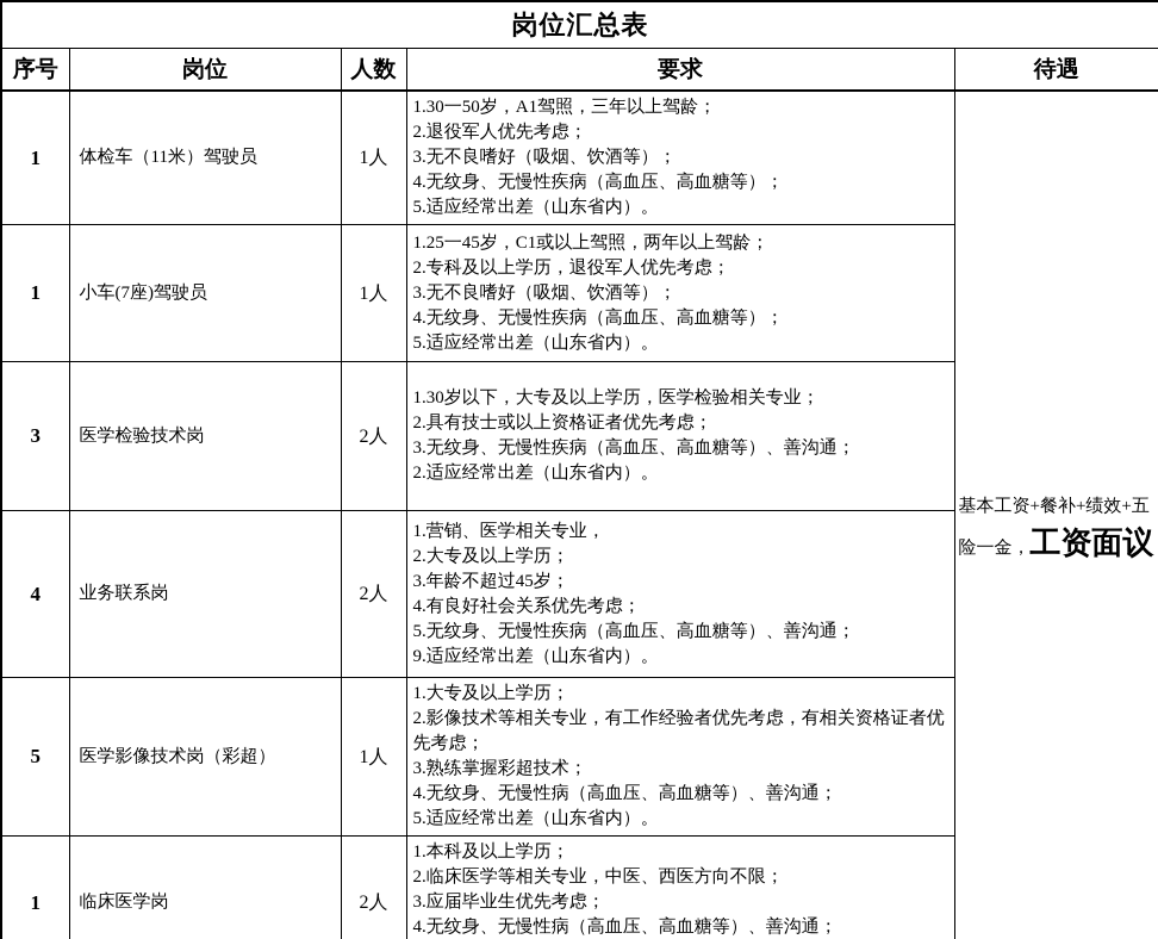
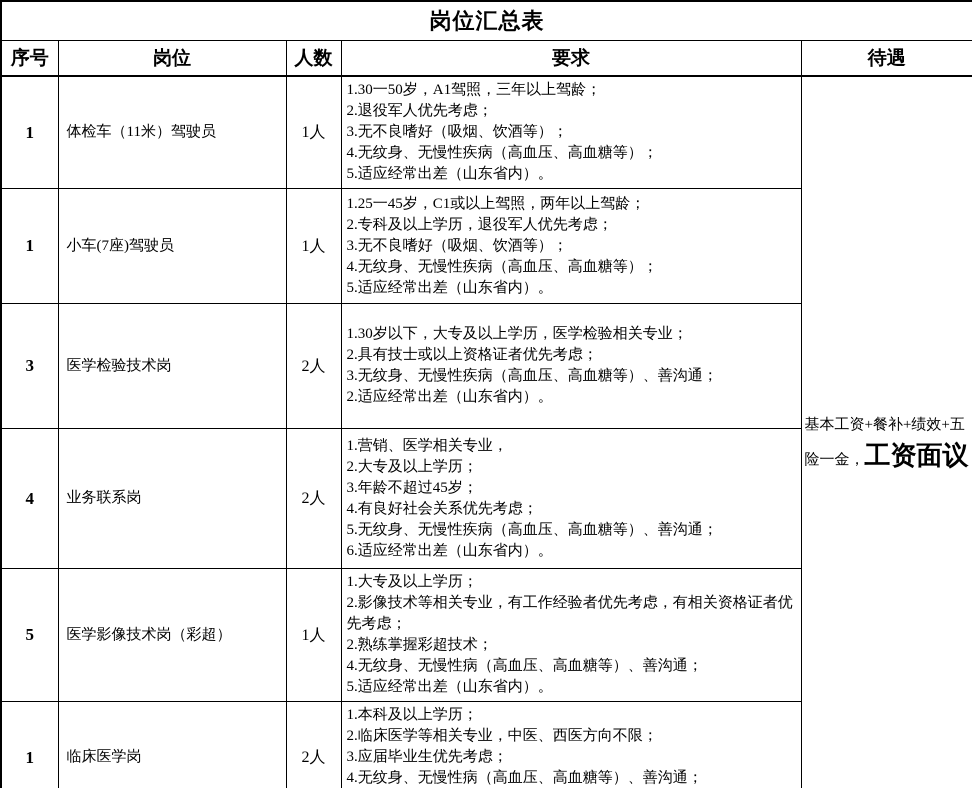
  岗位汇总表
  序号	岗位	人数	要求	待遇
  1	体检车（11米）驾驶员	1人	1.30一50岁，A1驾照，三年以上驾龄； 2.退役军人优先考虑； 3.无不良嗜好（吸烟、饮酒等）； 4.无纹身、无慢性疾病（高血压、高血糖等）； 5.适应经常出差（山东省内）。	基本工资+餐补+绩效+五险一金，工资面议
  1	小车(7座)驾驶员	1人	1.25一45岁，C1或以上驾照，两年以上驾龄； 2.专科及以上学历，退役军人优先考虑； 3.无不良嗜好（吸烟、饮酒等）； 4.无纹身、无慢性疾病（高血压、高血糖等）； 5.适应经常出差（山东省内）。
  3	医学检验技术岗	2人	1.30岁以下，大专及以上学历，医学检验相关专业； 2.具有技士或以上资格证者优先考虑； 3.无纹身、无慢性疾病（高血压、高血糖等）、善沟通； 2.适应经常出差（山东省内）。
- 4	业务联系岗	2人	1.营销、医学相关专业， 2.大专及以上学历； 3.年龄不超过45岁； 4.有良好社会关系优先考虑； 5.无纹身、无慢性疾病（高血压、高血糖等）、善沟通； 9.适应经常出差（山东省内）。
+ 4	业务联系岗	2人	1.营销、医学相关专业， 2.大专及以上学历； 3.年龄不超过45岁； 4.有良好社会关系优先考虑； 5.无纹身、无慢性疾病（高血压、高血糖等）、善沟通； 6.适应经常出差（山东省内）。
- 5	医学影像技术岗（彩超）	1人	1.大专及以上学历； 2.影像技术等相关专业，有工作经验者优先考虑，有相关资格证者优先考虑； 3.熟练掌握彩超技术； 4.无纹身、无慢性病（高血压、高血糖等）、善沟通； 5.适应经常出差（山东省内）。
+ 5	医学影像技术岗（彩超）	1人	1.大专及以上学历； 2.影像技术等相关专业，有工作经验者优先考虑，有相关资格证者优先考虑； 2.熟练掌握彩超技术； 4.无纹身、无慢性病（高血压、高血糖等）、善沟通； 5.适应经常出差（山东省内）。
  1	临床医学岗	2人	1.本科及以上学历； 2.临床医学等相关专业，中医、西医方向不限； 3.应届毕业生优先考虑； 4.无纹身、无慢性病（高血压、高血糖等）、善沟通；
